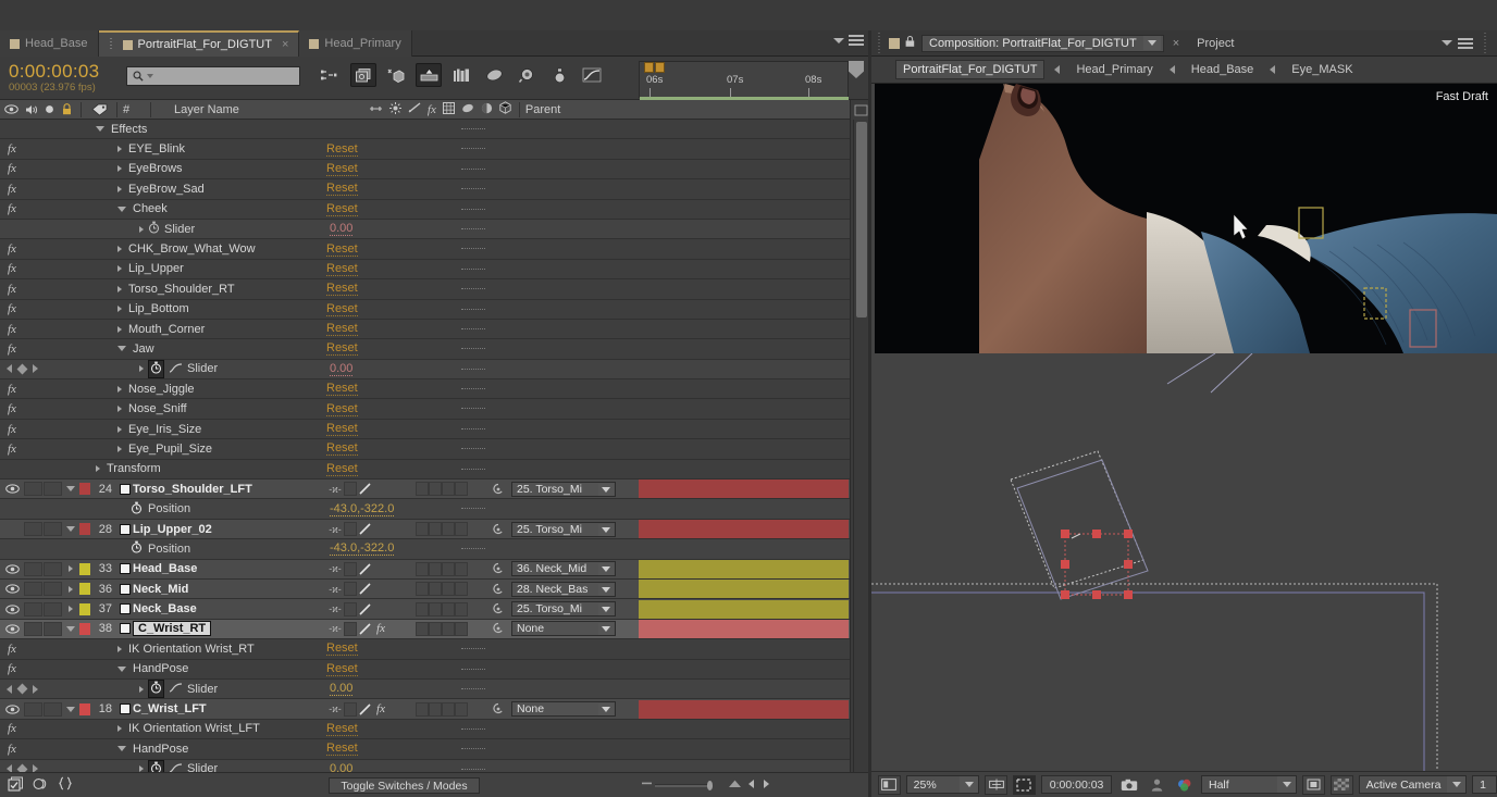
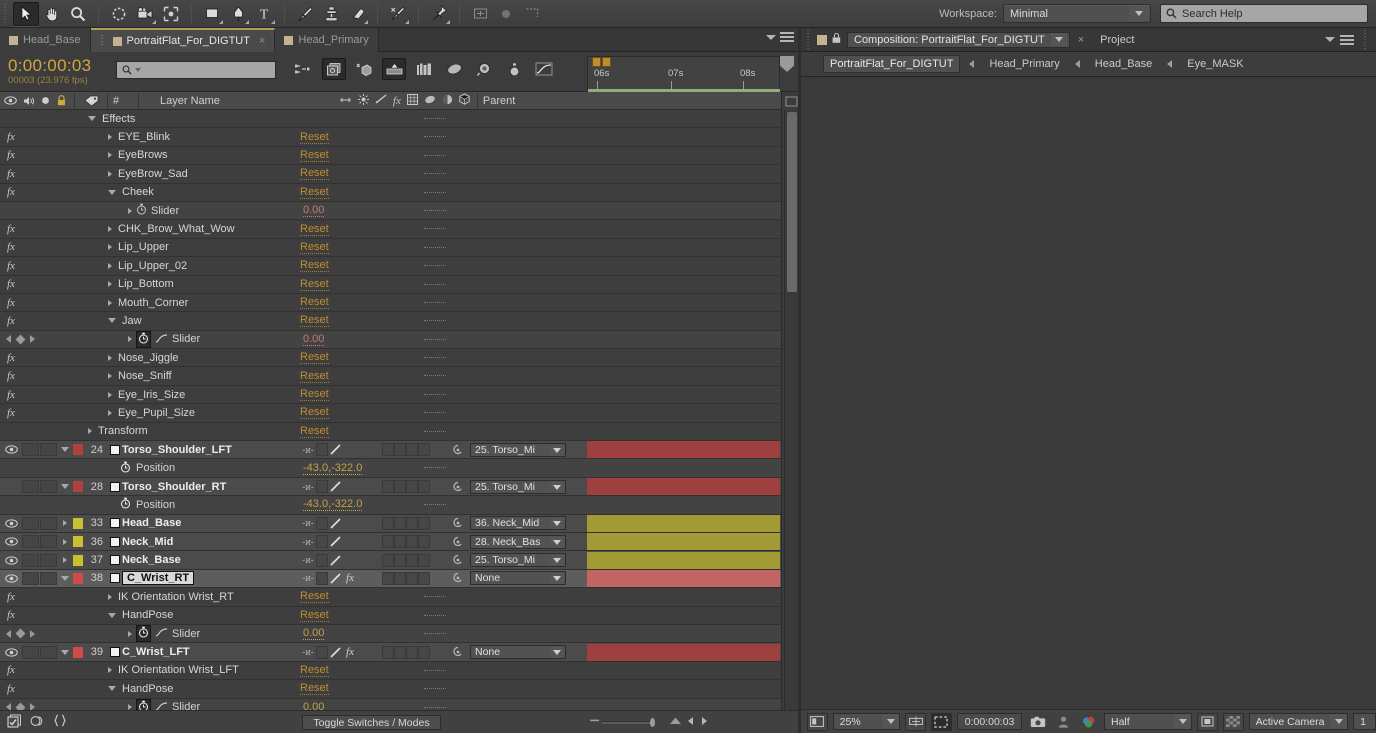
+ T
+ Workspace:
+ Minimal
+ Search Help
  Head_Base
  PortraitFlat_For_DIGTUT
  ×
  Head_Primary
  0:00:00:03
  00003 (23.976 fps)
  06s
  07s
  08s
  #
  Layer Name
  fx
  Parent
  Effects
  fx
  EYE_Blink
  Reset
  fx
  EyeBrows
  Reset
  fx
  EyeBrow_Sad
  Reset
  fx
  Cheek
  Reset
  Slider
  0.00
  fx
  CHK_Brow_What_Wow
  Reset
  fx
  Lip_Upper
  Reset
  fx
- Torso_Shoulder_RT
+ Lip_Upper_02
  Reset
  fx
  Lip_Bottom
  Reset
  fx
  Mouth_Corner
  Reset
  fx
  Jaw
  Reset
  Slider
  0.00
  fx
  Nose_Jiggle
  Reset
  fx
  Nose_Sniff
  Reset
  fx
  Eye_Iris_Size
  Reset
  fx
  Eye_Pupil_Size
  Reset
  Transform
  Reset
  24
  Torso_Shoulder_LFT
  -ϰ-
  25. Torso_Mi
  Position
  -43.0,-322.0
  28
- Lip_Upper_02
+ Torso_Shoulder_RT
  -ϰ-
  25. Torso_Mi
  Position
  -43.0,-322.0
  33
  Head_Base
  -ϰ-
  36. Neck_Mid
  36
  Neck_Mid
  -ϰ-
  28. Neck_Bas
  37
  Neck_Base
  -ϰ-
  25. Torso_Mi
  38
  C_Wrist_RT
  -ϰ-
  fx
  None
  fx
  IK Orientation Wrist_RT
  Reset
  fx
  HandPose
  Reset
  Slider
  0.00
- 18
+ 39
  C_Wrist_LFT
  -ϰ-
  fx
  None
  fx
  IK Orientation Wrist_LFT
  Reset
  fx
  HandPose
  Reset
  Slider
  0.00
  Toggle Switches / Modes
  Composition: PortraitFlat_For_DIGTUT
  ×
  Project
  PortraitFlat_For_DIGTUT
  Head_Primary
  Head_Base
  Eye_MASK
- Fast Draft
  25%
  0:00:00:03
  Half
  Active Camera
  1
